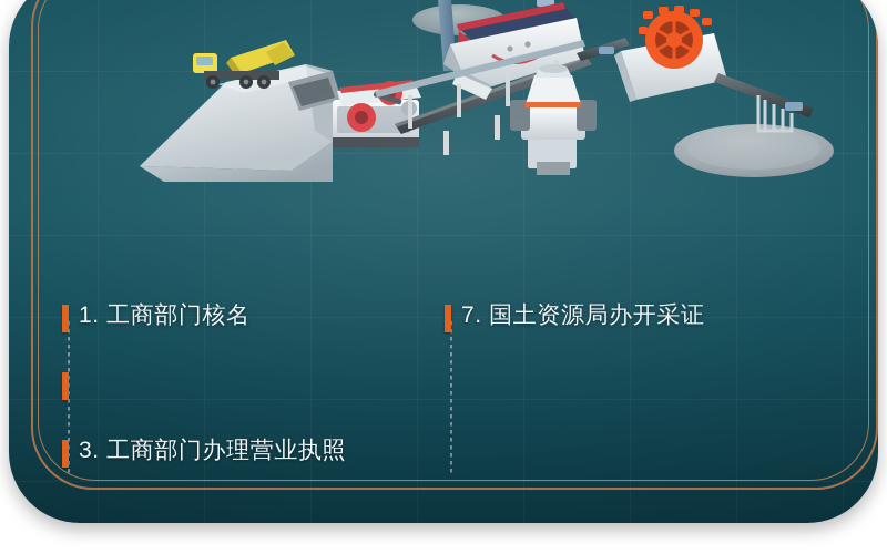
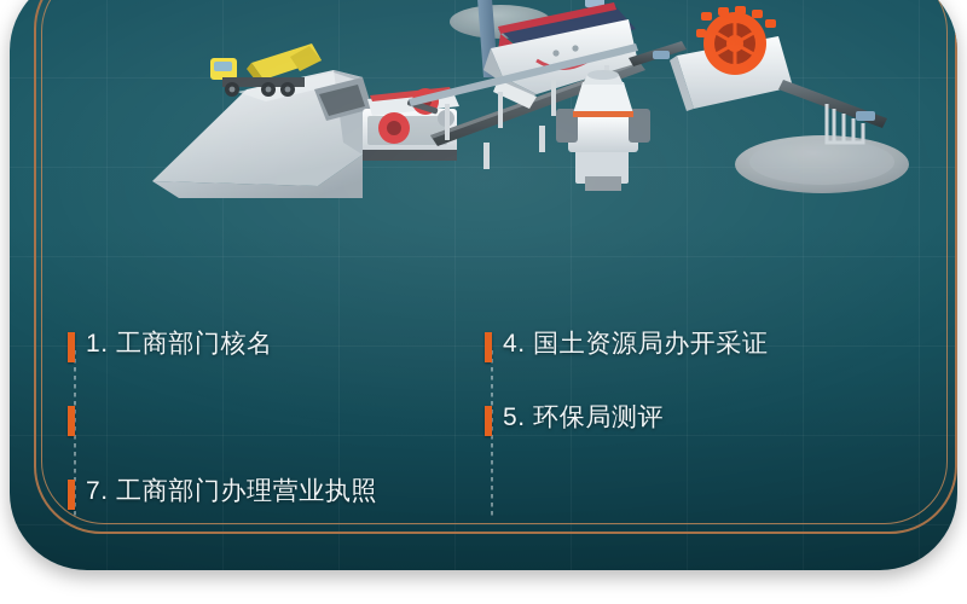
  1. 工商部门核名
- 3. 工商部门办理营业执照
+ 7. 工商部门办理营业执照
- 7. 国土资源局办开采证
+ 4. 国土资源局办开采证
+ 5. 环保局测评
